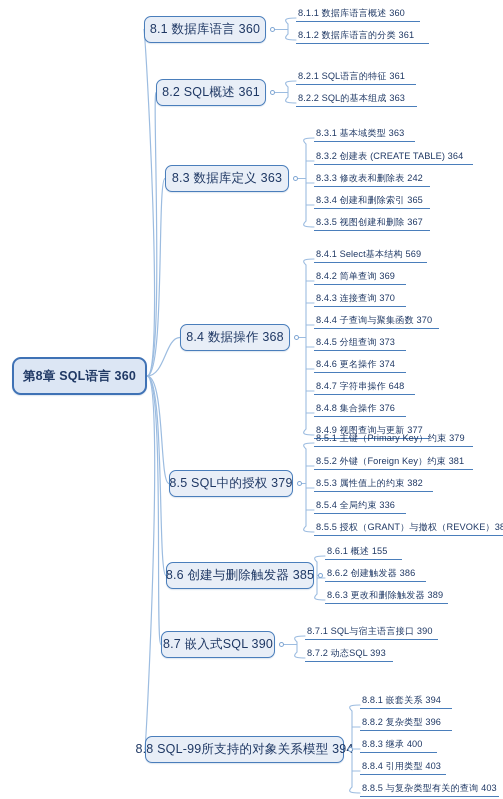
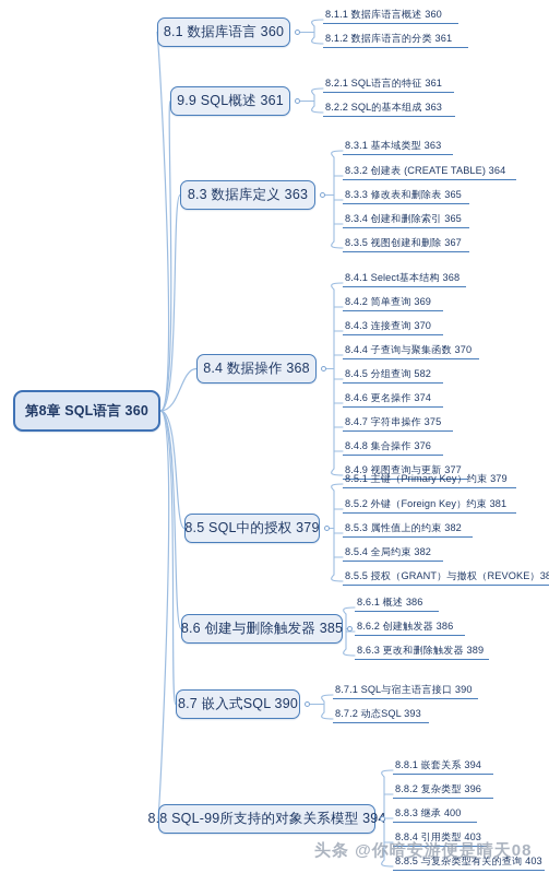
  第8章 SQL语言 360
  8.1 数据库语言 360
  8.1.1 数据库语言概述 360
  8.1.2 数据库语言的分类 361
- 8.2 SQL概述 361
+ 9.9 SQL概述 361
  8.2.1 SQL语言的特征 361
  8.2.2 SQL的基本组成 363
  8.3 数据库定义 363
  8.3.1 基本域类型 363
  8.3.2 创建表 (CREATE TABLE) 364
- 8.3.3 修改表和删除表 242
+ 8.3.3 修改表和删除表 365
  8.3.4 创建和删除索引 365
  8.3.5 视图创建和删除 367
  8.4 数据操作 368
- 8.4.1 Select基本结构 569
+ 8.4.1 Select基本结构 368
  8.4.2 简单查询 369
  8.4.3 连接查询 370
  8.4.4 子查询与聚集函数 370
- 8.4.5 分组查询 373
+ 8.4.5 分组查询 582
  8.4.6 更名操作 374
- 8.4.7 字符串操作 648
+ 8.4.7 字符串操作 375
  8.4.8 集合操作 376
  8.4.9 视图查询与更新 377
  8.5 SQL中的授权 379
  8.5.1 主键（Primary Key）约束 379
  8.5.2 外键（Foreign Key）约束 381
  8.5.3 属性值上的约束 382
- 8.5.4 全局约束 336
+ 8.5.4 全局约束 382
  8.5.5 授权（GRANT）与撤权（REVOKE）3
  8.6 创建与删除触发器 385
- 8.6.1 概述 155
+ 8.6.1 概述 386
  8.6.2 创建触发器 386
  8.6.3 更改和删除触发器 389
  8.7 嵌入式SQL 390
  8.7.1 SQL与宿主语言接口 390
  8.7.2 动态SQL 393
  8.8 SQL-99所支持的对象关系模型 39
  8.8.1 嵌套关系 394
  8.8.2 复杂类型 396
  8.8.3 继承 400
  8.8.4 引用类型 403
  8.8.5 与复杂类型有关的查询 403
+ 头条 @你暗安游便是晴天08
